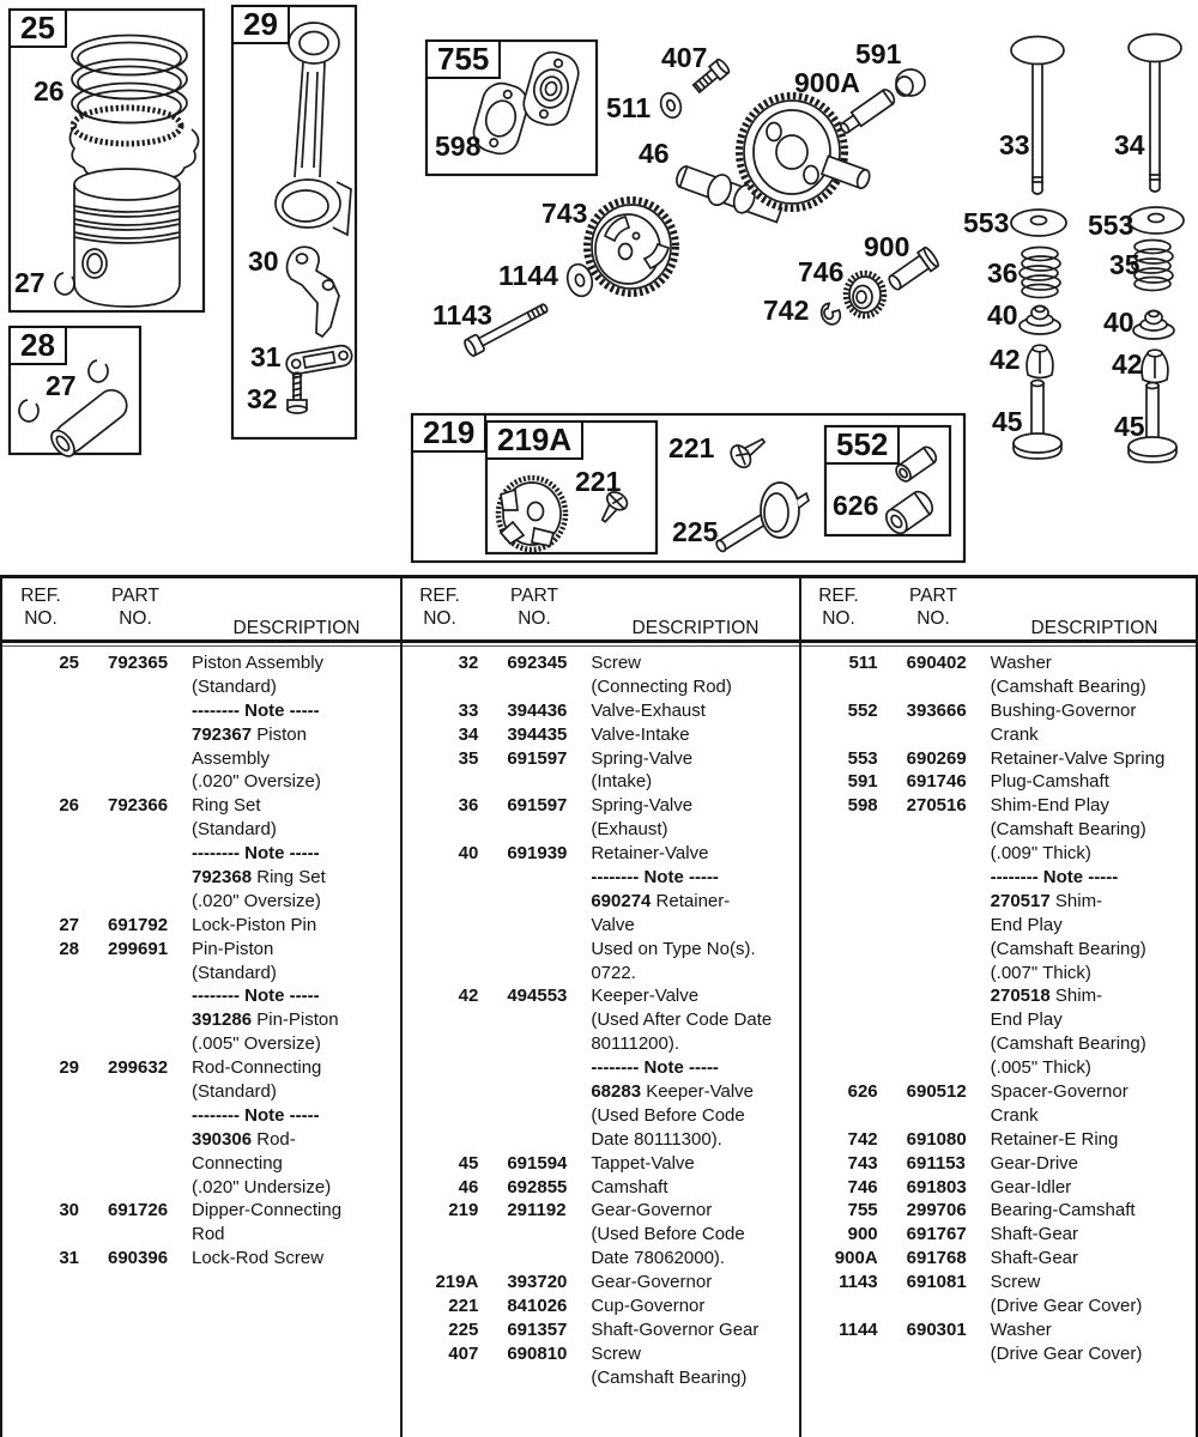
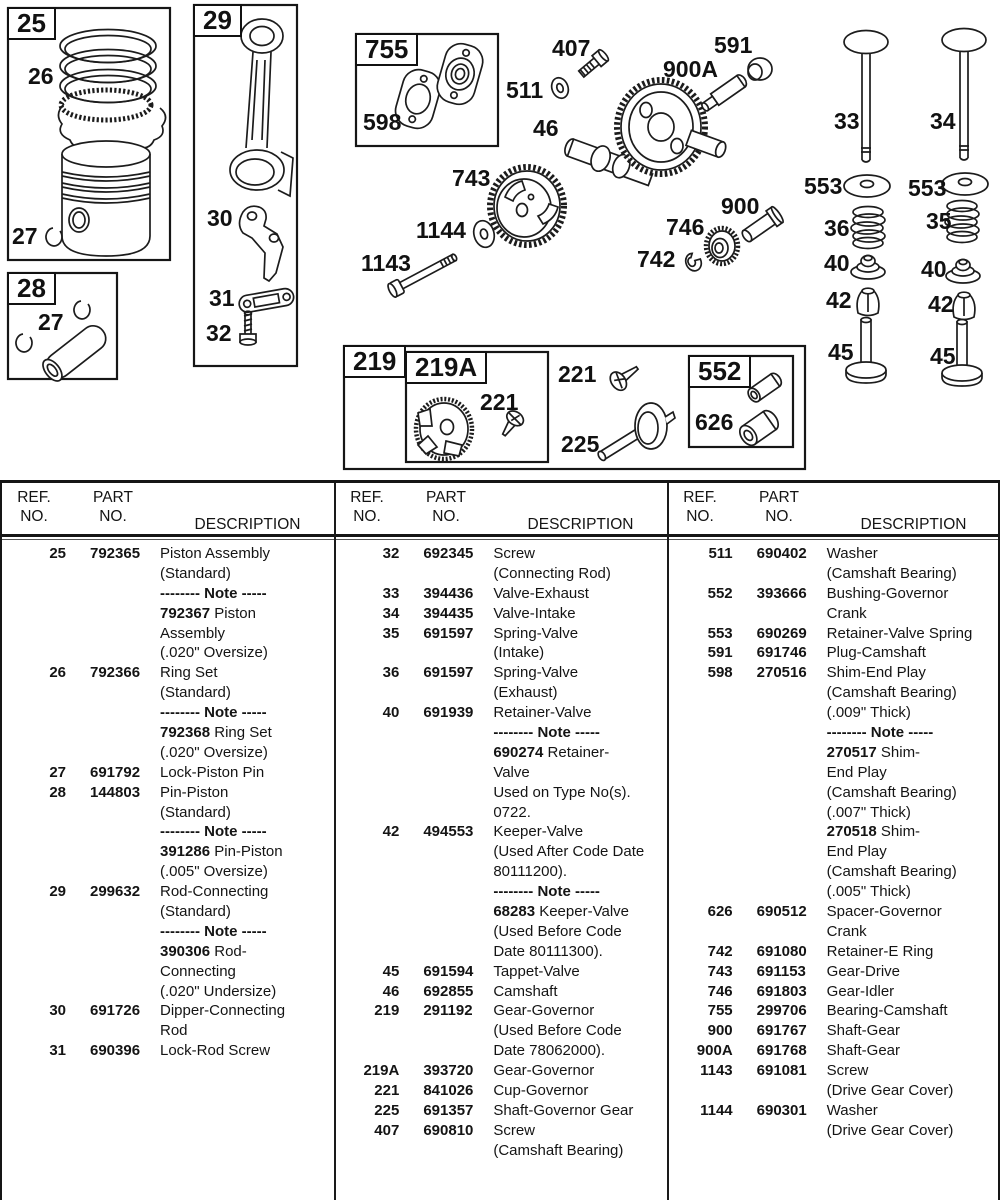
  25
  28
  29
  755
  219
  219A
  552
  26
  27
  27
  30
  31
  32
  598
  407
  511
  46
  743
  1144
  1143
  591
  900A
  900
  746
  742
  33
  34
  553
  553
  36
  35
  40
  40
  42
  42
  45
  45
  221
  221
  225
  626
  REF.
  NO.
  PART
  NO.
  DESCRIPTION
  REF.
  NO.
  PART
  NO.
  DESCRIPTION
  REF.
  NO.
  PART
  NO.
  DESCRIPTION
  25
  792365
  Piston Assembly
  (Standard)
  -------- Note -----
  792367 Piston
  Assembly
  (.020" Oversize)
  26
  792366
  Ring Set
  (Standard)
  -------- Note -----
  792368 Ring Set
  (.020" Oversize)
  27
  691792
  Lock-Piston Pin
  28
- 299691
+ 144803
  Pin-Piston
  (Standard)
  -------- Note -----
  391286 Pin-Piston
  (.005" Oversize)
  29
  299632
  Rod-Connecting
  (Standard)
  -------- Note -----
  390306 Rod-
  Connecting
  (.020" Undersize)
  30
  691726
  Dipper-Connecting
  Rod
  31
  690396
  Lock-Rod Screw
  32
  692345
  Screw
  (Connecting Rod)
  33
  394436
  Valve-Exhaust
  34
  394435
  Valve-Intake
  35
  691597
  Spring-Valve
  (Intake)
  36
  691597
  Spring-Valve
  (Exhaust)
  40
  691939
  Retainer-Valve
  -------- Note -----
  690274 Retainer-
  Valve
  Used on Type No(s).
  0722.
  42
  494553
  Keeper-Valve
  (Used After Code Date
  80111200).
  -------- Note -----
  68283 Keeper-Valve
  (Used Before Code
  Date 80111300).
  45
  691594
  Tappet-Valve
  46
  692855
  Camshaft
  219
  291192
  Gear-Governor
  (Used Before Code
  Date 78062000).
  219A
  393720
  Gear-Governor
  221
  841026
  Cup-Governor
  225
  691357
  Shaft-Governor Gear
  407
  690810
  Screw
  (Camshaft Bearing)
  511
  690402
  Washer
  (Camshaft Bearing)
  552
  393666
  Bushing-Governor
  Crank
  553
  690269
  Retainer-Valve Spring
  591
  691746
  Plug-Camshaft
  598
  270516
  Shim-End Play
  (Camshaft Bearing)
  (.009" Thick)
  -------- Note -----
  270517 Shim-
  End Play
  (Camshaft Bearing)
  (.007" Thick)
  270518 Shim-
  End Play
  (Camshaft Bearing)
  (.005" Thick)
  626
  690512
  Spacer-Governor
  Crank
  742
  691080
  Retainer-E Ring
  743
  691153
  Gear-Drive
  746
  691803
  Gear-Idler
  755
  299706
  Bearing-Camshaft
  900
  691767
  Shaft-Gear
  900A
  691768
  Shaft-Gear
  1143
  691081
  Screw
  (Drive Gear Cover)
  1144
  690301
  Washer
  (Drive Gear Cover)
